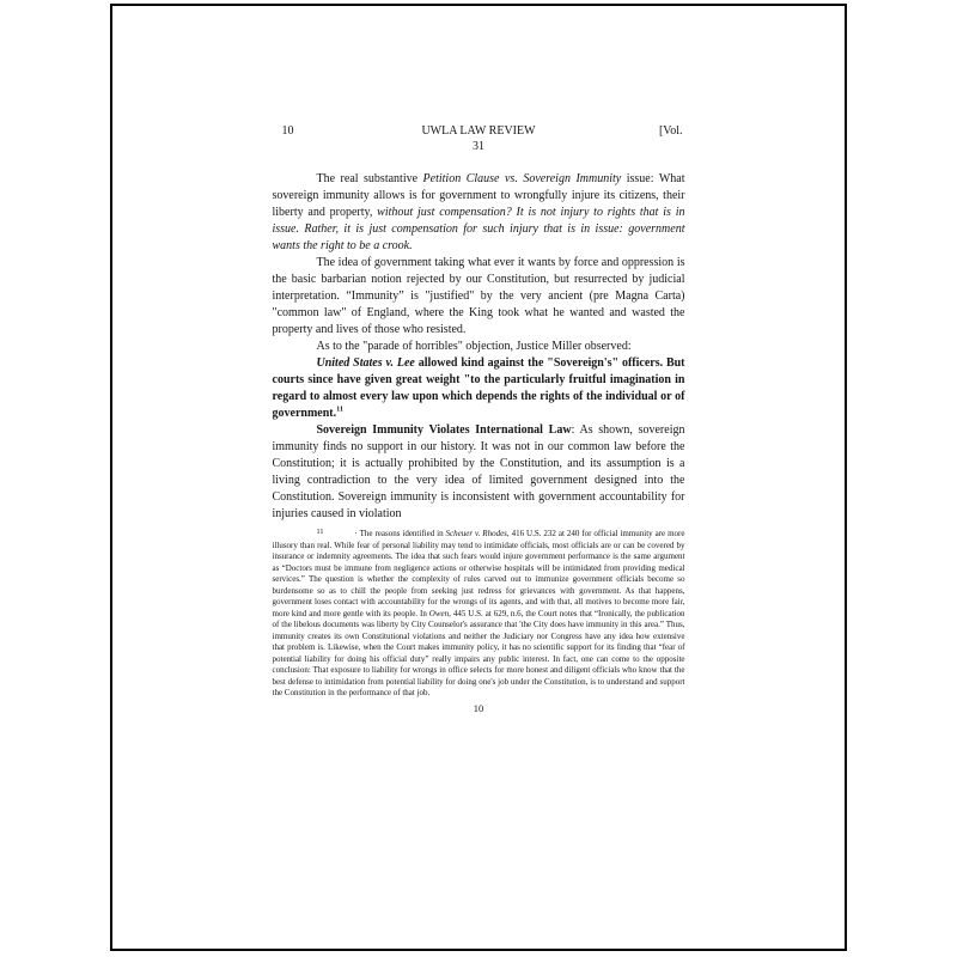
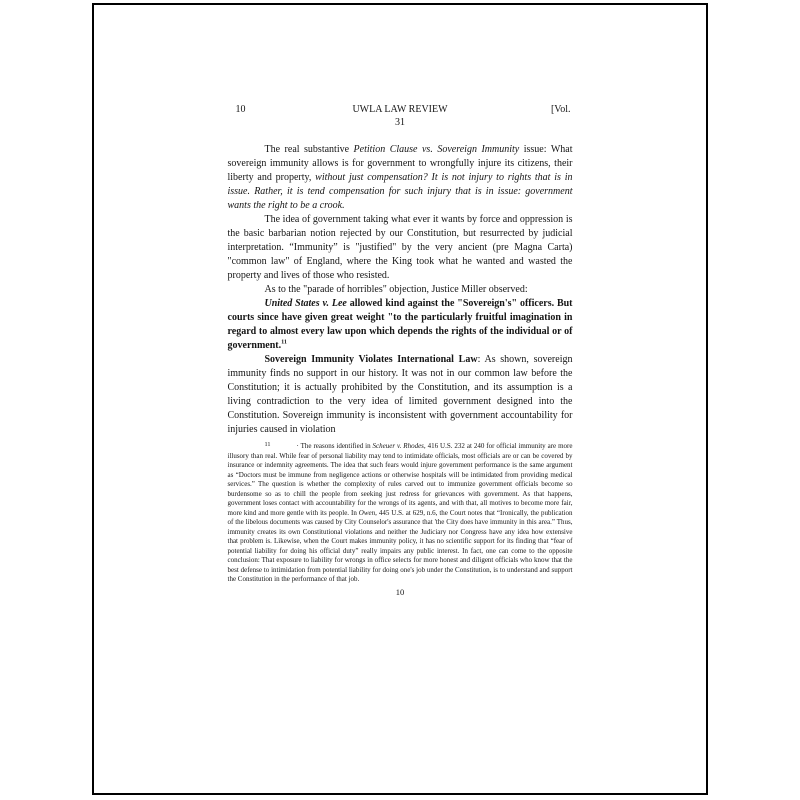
  10
  UWLA LAW REVIEW
  [Vol.
  31
- The real substantive Petition Clause vs. Sovereign Immunity issue: What sovereign immunity allows is for government to wrongfully injure its citizens, their liberty and property, without just compensation? It is not injury to rights that is in issue. Rather, it is just compensation for such injury that is in issue: government wants the right to be a crook.
+ The real substantive Petition Clause vs. Sovereign Immunity issue: What sovereign immunity allows is for government to wrongfully injure its citizens, their liberty and property, without just compensation? It is not injury to rights that is in issue. Rather, it is tend compensation for such injury that is in issue: government wants the right to be a crook.
  The idea of government taking what ever it wants by force and oppression is the basic barbarian notion rejected by our Constitution, but resurrected by judicial interpretation. “Immunity” is "justified" by the very ancient (pre Magna Carta) "common law" of England, where the King took what he wanted and wasted the property and lives of those who resisted.
  As to the "parade of horribles" objection, Justice Miller observed:
  United States v. Lee allowed kind against the "Sovereign's" officers. But courts since have given great weight "to the particularly fruitful imagination in regard to almost every law upon which depends the rights of the individual or of government.
  Sovereign Immunity Violates International Law: As shown, sovereign immunity finds no support in our history. It was not in our common law before the Constitution; it is actually prohibited by the Constitution, and its assumption is a living contradiction to the very idea of limited government designed into the Constitution. Sovereign immunity is inconsistent with government accountability for injuries caused in violation
- · The reasons identified in Scheuer v. Rhodes, 416 U.S. 232 at 240 for official immunity are more illusory than real. While fear of personal liability may tend to intimidate officials, most officials are or can be covered by insurance or indemnity agreements. The idea that such fears would injure government performance is the same argument as “Doctors must be immune from negligence actions or otherwise hospitals will be intimidated from providing medical services.” The question is whether the complexity of rules carved out to immunize government officials become so burdensome so as to chill the people from seeking just redress for grievances with government. As that happens, government loses contact with accountability for the wrongs of its agents, and with that, all motives to become more fair, more kind and more gentle with its people. In Owen, 445 U.S. at 629, n.6, the Court notes that “Ironically, the publication of the libelous documents was liberty by City Counselor's assurance that 'the City does have immunity in this area.” Thus, immunity creates its own Constitutional violations and neither the Judiciary nor Congress have any idea how extensive that problem is. Likewise, when the Court makes immunity policy, it has no scientific support for its finding that “fear of potential liability for doing his official duty” really impairs any public interest. In fact, one can come to the opposite conclusion: That exposure to liability for wrongs in office selects for more honest and diligent officials who know that the best defense to intimidation from potential liability for doing one's job under the Constitution, is to understand and support the Constitution in the performance of that job.
+ · The reasons identified in Scheuer v. Rhodes, 416 U.S. 232 at 240 for official immunity are more illusory than real. While fear of personal liability may tend to intimidate officials, most officials are or can be covered by insurance or indemnity agreements. The idea that such fears would injure government performance is the same argument as “Doctors must be immune from negligence actions or otherwise hospitals will be intimidated from providing medical services.” The question is whether the complexity of rules carved out to immunize government officials become so burdensome so as to chill the people from seeking just redress for grievances with government. As that happens, government loses contact with accountability for the wrongs of its agents, and with that, all motives to become more fair, more kind and more gentle with its people. In Owen, 445 U.S. at 629, n.6, the Court notes that “Ironically, the publication of the libelous documents was caused by City Counselor's assurance that 'the City does have immunity in this area.” Thus, immunity creates its own Constitutional violations and neither the Judiciary nor Congress have any idea how extensive that problem is. Likewise, when the Court makes immunity policy, it has no scientific support for its finding that “fear of potential liability for doing his official duty” really impairs any public interest. In fact, one can come to the opposite conclusion: That exposure to liability for wrongs in office selects for more honest and diligent officials who know that the best defense to intimidation from potential liability for doing one's job under the Constitution, is to understand and support the Constitution in the performance of that job.
  10
